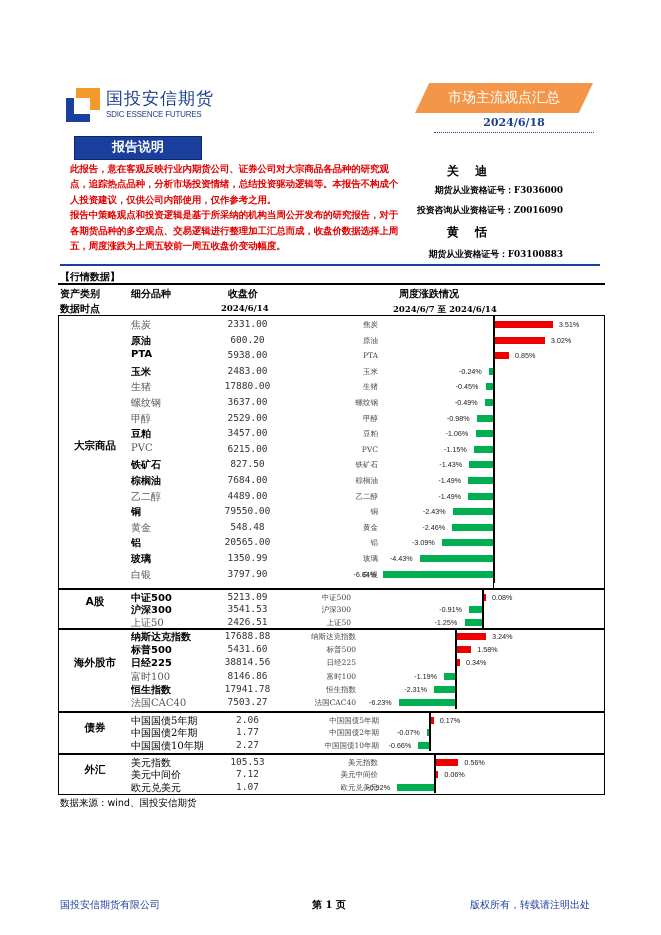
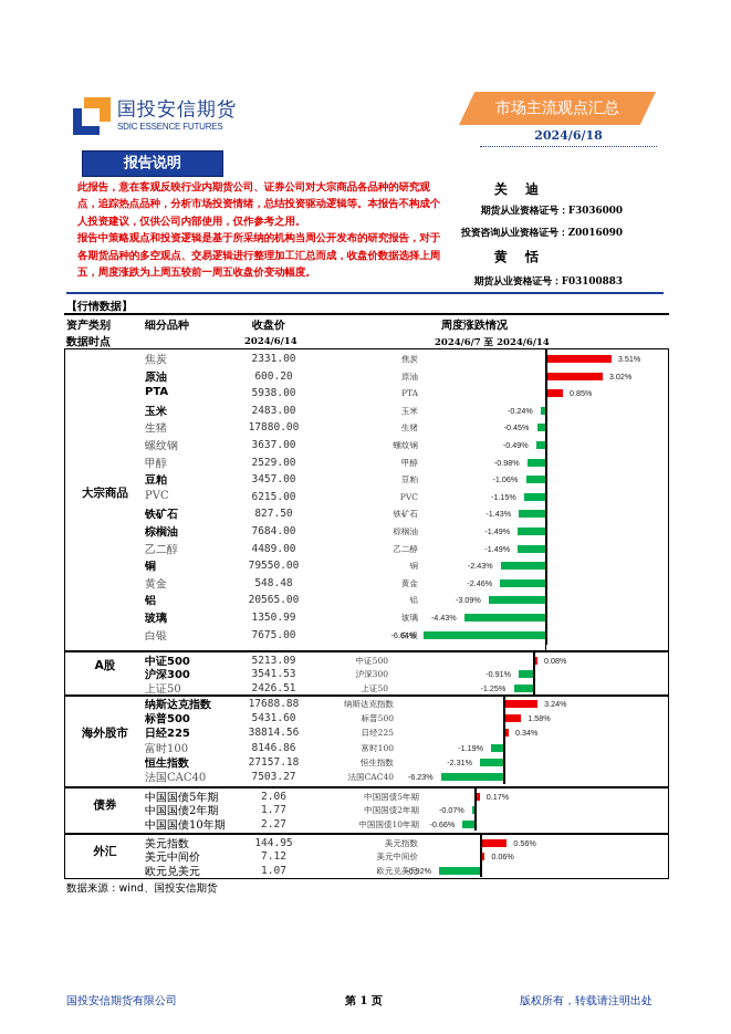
  国投安信期货
  SDIC ESSENCE FUTURES
  市场主流观点汇总
  2024/6/18
  报告说明
  此报告，意在客观反映行业内期货公司、证券公司对大宗商品各品种的研究观点，追踪热点品种，分析市场投资情绪，总结投资驱动逻辑等。本报告不构成个人投资建议，仅供公司内部使用，仅作参考之用。
  报告中策略观点和投资逻辑是基于所采纳的机构当周公开发布的研究报告，对于各期货品种的多空观点、交易逻辑进行整理加工汇总而成，收盘价数据选择上周五，周度涨跌为上周五较前一周五收盘价变动幅度。
  关 迪
  期货从业资格证号：F3036000
  投资咨询从业资格证号：Z0016090
  黄 恬
  期货从业资格证号：F03100883
  【行情数据】
  资产类别
  细分品种
  收盘价
  周度涨跌情况
  数据时点
  2024/6/14
  2024/6/7 至 2024/6/14
  大宗商品
  焦炭
  2331.00
  焦炭
  3.51%
  原油
  600.20
  原油
  3.02%
  PTA
  5938.00
  PTA
  0.85%
  玉米
  2483.00
  玉米
  -0.24%
  生猪
  17880.00
  生猪
  -0.45%
  螺纹钢
  3637.00
  螺纹钢
  -0.49%
  甲醇
  2529.00
  甲醇
  -0.98%
  豆粕
  3457.00
  豆粕
  -1.06%
  PVC
  6215.00
  PVC
  -1.15%
  铁矿石
  827.50
  铁矿石
  -1.43%
  棕榈油
  7684.00
  棕榈油
  -1.49%
  乙二醇
  4489.00
  乙二醇
  -1.49%
  铜
  79550.00
  铜
  -2.43%
  黄金
  548.48
  黄金
  -2.46%
  铝
  20565.00
  铝
  -3.09%
  玻璃
  1350.99
  玻璃
  -4.43%
  白银
- 3797.90
+ 7675.00
  白银
  -6.64%
  A股
  中证500
  5213.09
  中证500
  0.08%
  沪深300
  3541.53
  沪深300
  -0.91%
  上证50
  2426.51
  上证50
  -1.25%
  海外股市
  纳斯达克指数
  17688.88
  纳斯达克指数
  3.24%
  标普500
  5431.60
  标普500
  1.58%
  日经225
  38814.56
  日经225
  0.34%
  富时100
  8146.86
  富时100
  -1.19%
  恒生指数
- 17941.78
+ 27157.18
  恒生指数
  -2.31%
  法国CAC40
  7503.27
  法国CAC40
  -6.23%
  债券
  中国国债5年期
  2.06
  中国国债5年期
  0.17%
  中国国债2年期
  1.77
  中国国债2年期
  -0.07%
  中国国债10年期
  2.27
  中国国债10年期
  -0.66%
  外汇
  美元指数
- 105.53
+ 144.95
  美元指数
  0.56%
  美元中间价
  7.12
  美元中间价
  0.06%
  欧元兑美元
  1.07
  欧元兑美元
  -0.92%
  数据来源：wind、国投安信期货
  国投安信期货有限公司
  第 1 页
  版权所有，转载请注明出处
